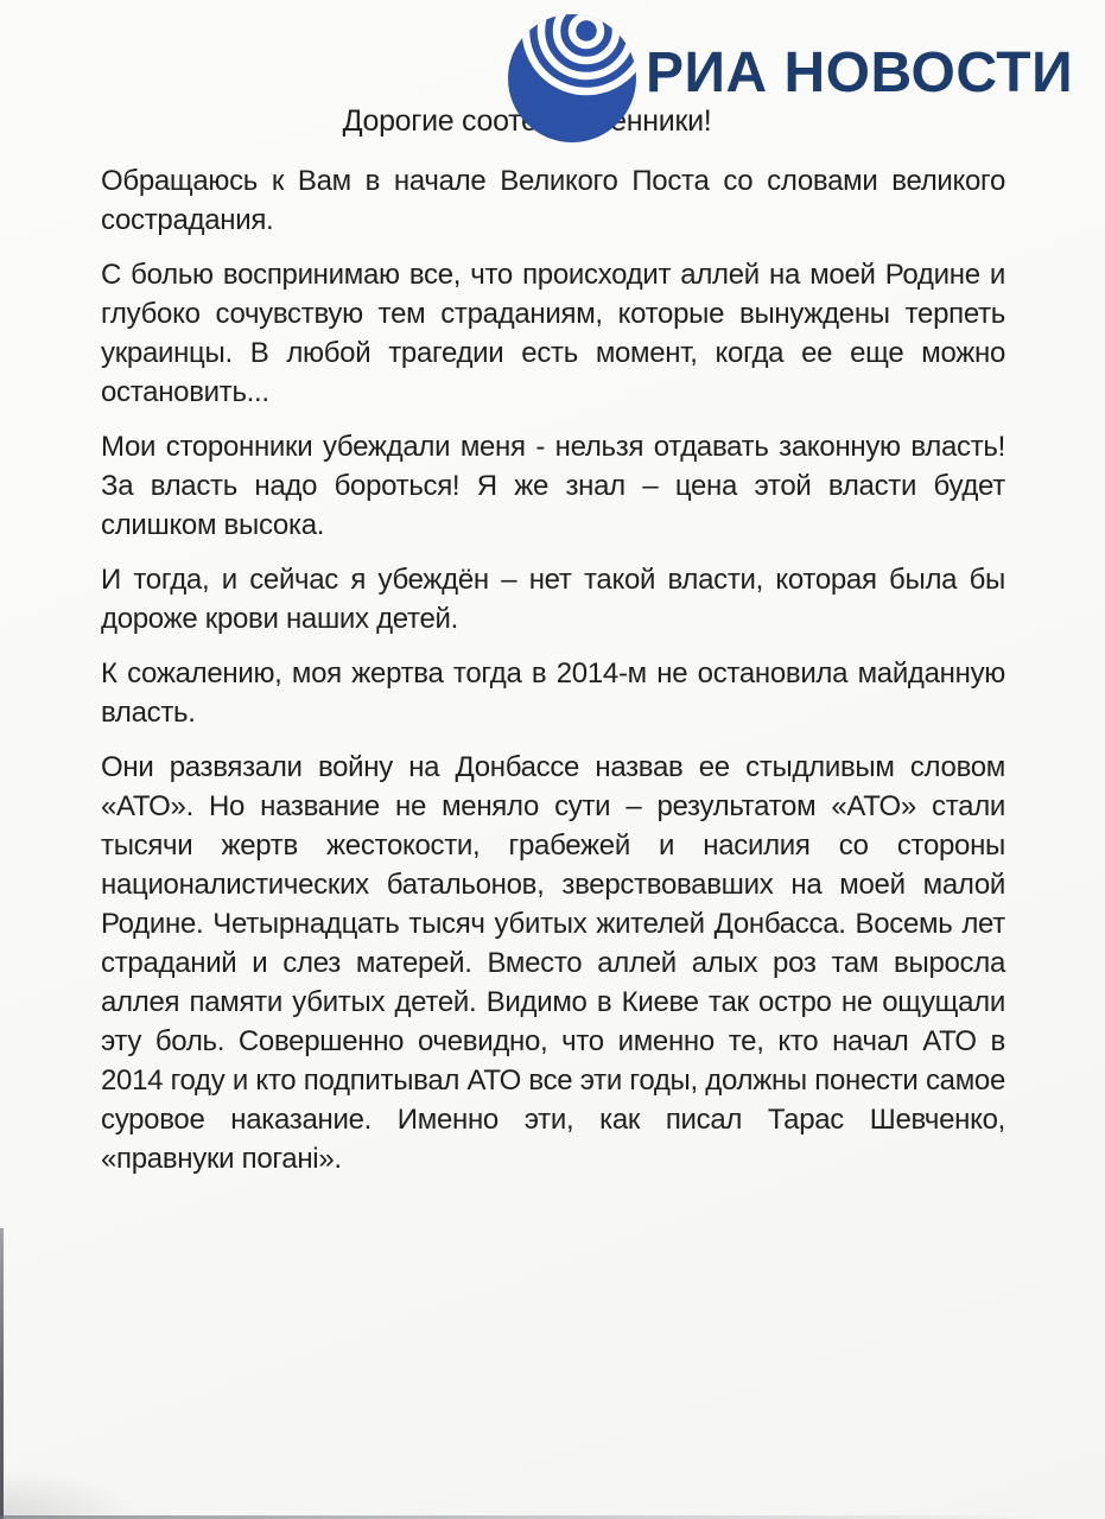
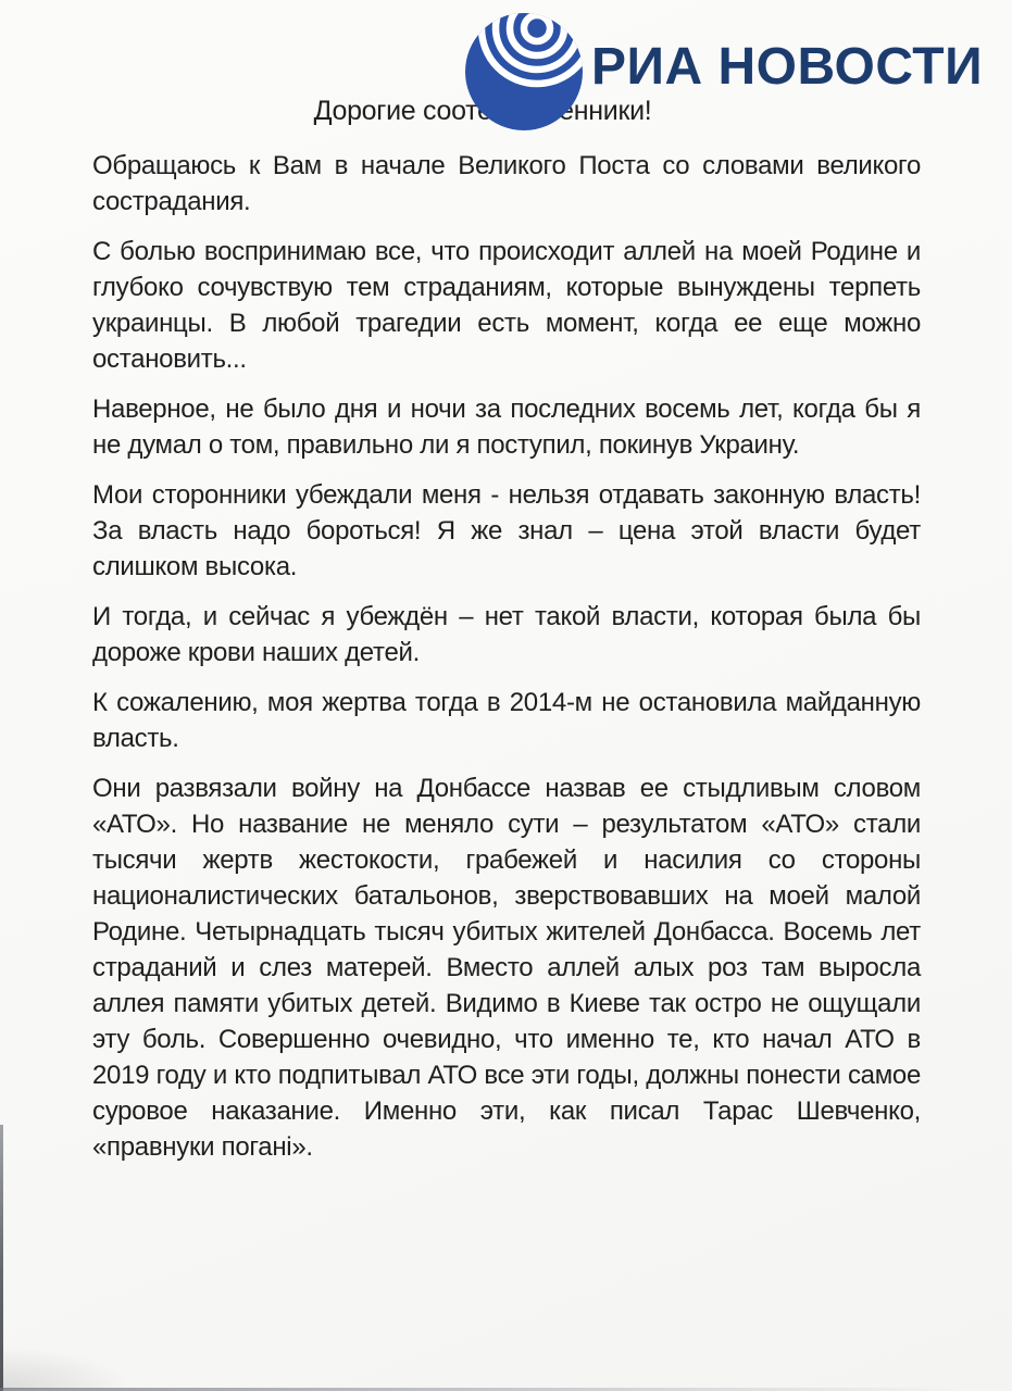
  РИА НОВОСТИ
  Дорогие соотнники!
  Обращаюсь к Вам в начале Великого Поста со словами великого сострадания.
  С болью воспринимаю все, что происходит аллей на моей Родине и глубоко сочувствую тем страданиям, которые вынуждены терпеть украинцы. В любой трагедии есть момент, когда ее еще можно остановить...
+ Наверное, не было дня и ночи за последних восемь лет, когда бы я не думал о том, правильно ли я поступил, покинув Украину.
  Мои сторонники убеждали меня - нельзя отдавать законную власть! За власть надо бороться! Я же знал – цена этой власти будет слишком высока.
  И тогда, и сейчас я убеждён – нет такой власти, которая была бы дороже крови наших детей.
  К сожалению, моя жертва тогда в 2014-м не остановила майданную власть.
- Они развязали войну на Донбассе назвав ее стыдливым словом «АТО». Но название не меняло сути – результатом «АТО» стали тысячи жертв жестокости, грабежей и насилия со стороны националистических батальонов, зверствовавших на моей малой Родине. Четырнадцать тысяч убитых жителей Донбасса. Восемь лет страданий и слез матерей. Вместо аллей алых роз там выросла аллея памяти убитых детей. Видимо в Киеве так остро не ощущали эту боль. Совершенно очевидно, что именно те, кто начал АТО в 2014 году и кто подпитывал АТО все эти годы, должны понести самое суровое наказание. Именно эти, как писал Тарас Шевченко, «правнуки погані».
+ Они развязали войну на Донбассе назвав ее стыдливым словом «АТО». Но название не меняло сути – результатом «АТО» стали тысячи жертв жестокости, грабежей и насилия со стороны националистических батальонов, зверствовавших на моей малой Родине. Четырнадцать тысяч убитых жителей Донбасса. Восемь лет страданий и слез матерей. Вместо аллей алых роз там выросла аллея памяти убитых детей. Видимо в Киеве так остро не ощущали эту боль. Совершенно очевидно, что именно те, кто начал АТО в 2019 году и кто подпитывал АТО все эти годы, должны понести самое суровое наказание. Именно эти, как писал Тарас Шевченко, «правнуки погані».
